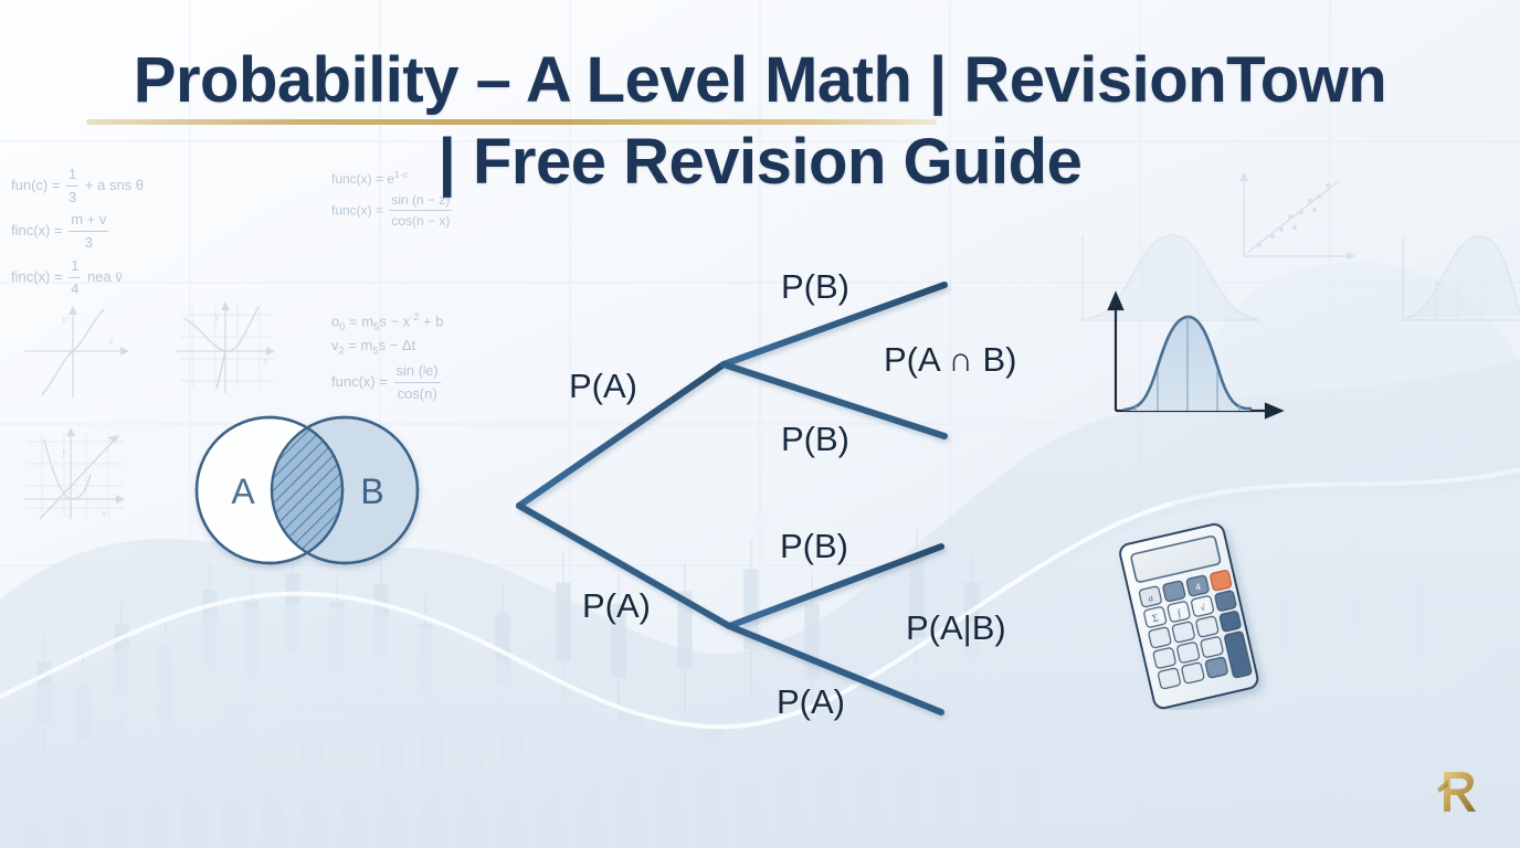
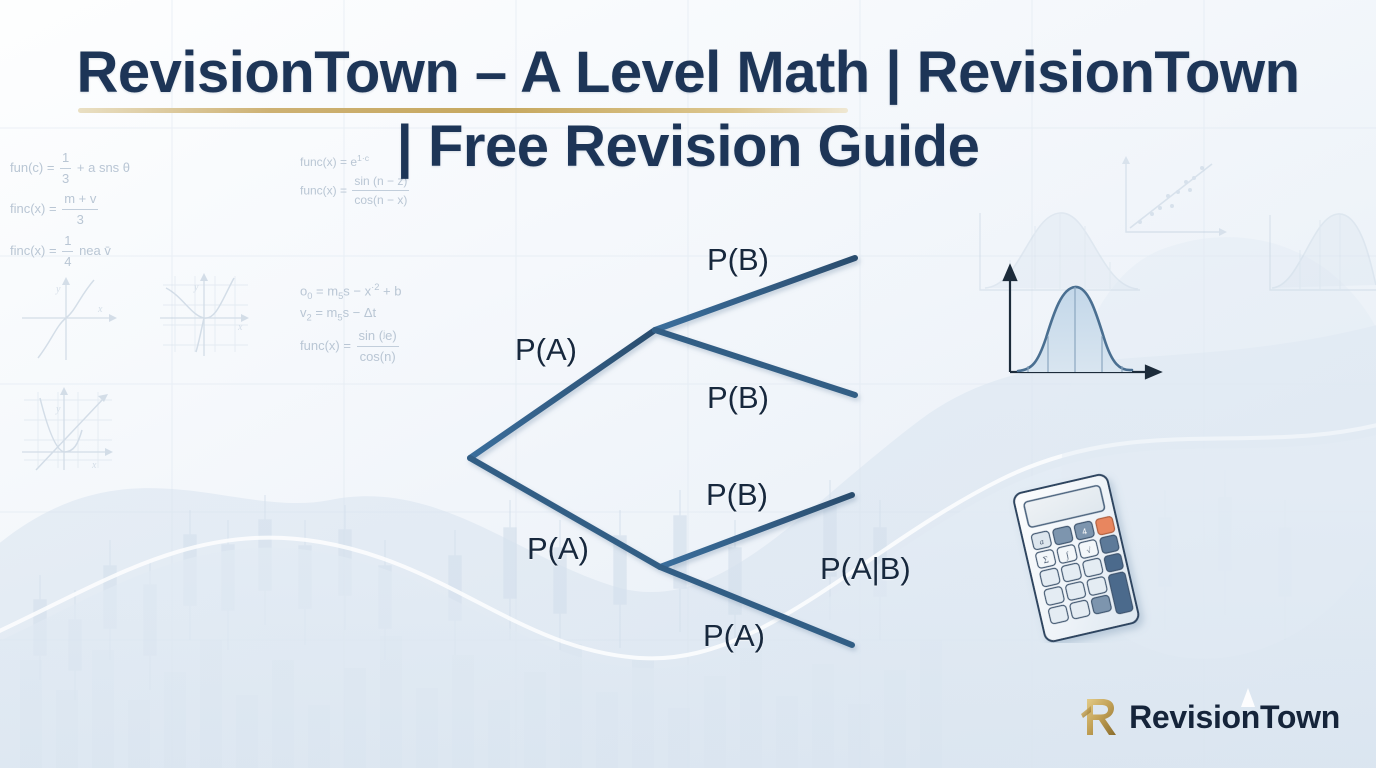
  y
  x
  y
  x
  y
  x
  fun(c) =
  1
  3
  + a sns θ
  finc(x) =
  m + v
  3
  finc(x) =
  1
  4
  nea v̄
  func(x) = e1·c
  func(x) =
  sin (n − z)
  cos(n − x)
  o0 = m5s − x·2 + b
  v2 = m5s − Δt
  func(x) =
  sin (ʲe)
  cos(n)
- Probability – A Level Math | RevisionTown
+ RevisionTown – A Level Math | RevisionTown
  | Free Revision Guide
- A
- B
  P(A)
  P(B)
  P(B)
- P(A ∩ B)
  P(A)
  P(B)
  P(A)
  P(A|B)
+ RevisionTown
